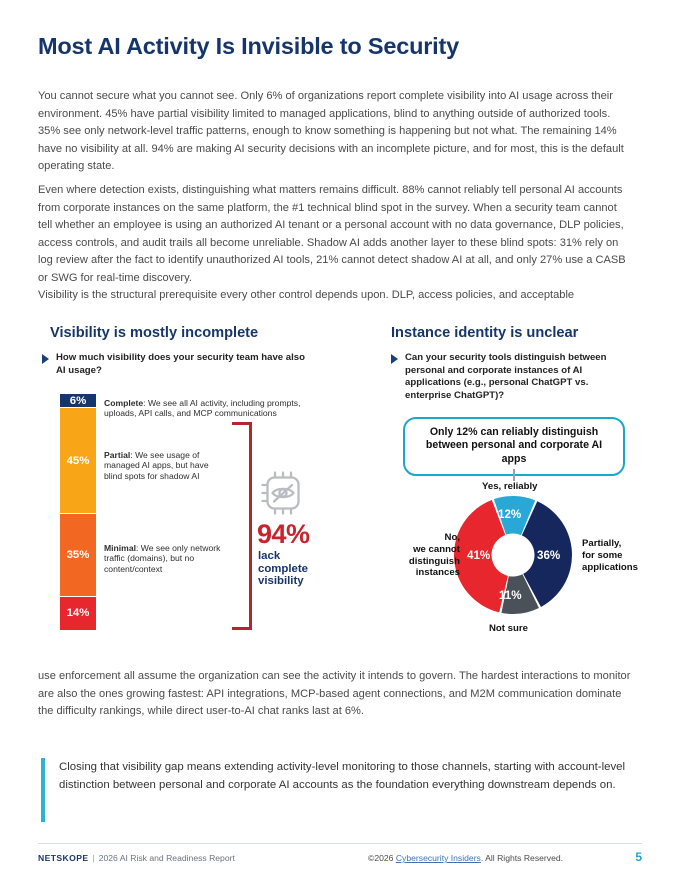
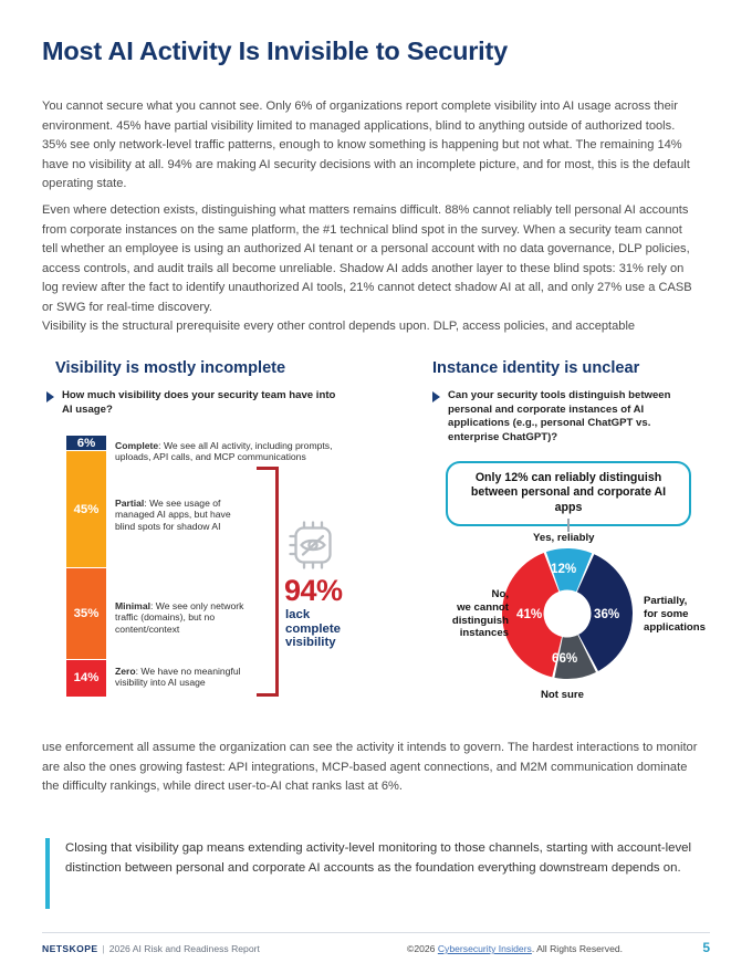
  Most AI Activity Is Invisible to Security
  You cannot secure what you cannot see. Only 6% of organizations report complete visibility into AI usage across their environment. 45% have partial visibility limited to managed applications, blind to anything outside of authorized tools. 35% see only network-level traffic patterns, enough to know something is happening but not what. The remaining 14% have no visibility at all. 94% are making AI security decisions with an incomplete picture, and for most, this is the default operating state.
  Even where detection exists, distinguishing what matters remains difficult. 88% cannot reliably tell personal AI accounts from corporate instances on the same platform, the #1 technical blind spot in the survey. When a security team cannot tell whether an employee is using an authorized AI tenant or a personal account with no data governance, DLP policies, access controls, and audit trails all become unreliable. Shadow AI adds another layer to these blind spots: 31% rely on log review after the fact to identify unauthorized AI tools, 21% cannot detect shadow AI at all, and only 27% use a CASB or SWG for real-time discovery.
  Visibility is the structural prerequisite every other control depends upon. DLP, access policies, and acceptable
  use enforcement all assume the organization can see the activity it intends to govern. The hardest interactions to monitor are also the ones growing fastest: API integrations, MCP-based agent connections, and M2M communication dominate the difficulty rankings, while direct user-to-AI chat ranks last at 6%.
  Visibility is mostly incomplete
- How much visibility does your security team have also AI usage?
+ How much visibility does your security team have into AI usage?
  6%
  45%
  35%
  14%
  Complete: We see all AI activity, including prompts, uploads, API calls, and MCP communications
  Partial: We see usage of managed AI apps, but have blind spots for shadow AI
  Minimal: We see only network traffic (domains), but no content/context
+ Zero: We have no meaningful visibility into AI usage
  94%
  lack
  complete
  visibility
  Instance identity is unclear
  Can your security tools distinguish between personal and corporate instances of AI applications (e.g., personal ChatGPT vs. enterprise ChatGPT)?
  Only 12% can reliably distinguish between personal and corporate AI apps
  12%
  36%
- 11%
+ 66%
  41%
  Yes, reliably
  Partially,
  for some
  applications
  Not sure
  No,
  we cannot
  distinguish
  instances
  Closing that visibility gap means extending activity-level monitoring to those channels, starting with account-level distinction between personal and corporate AI accounts as the foundation everything downstream depends on.
  NETSKOPE | 2026 AI Risk and Readiness Report
  ©2026 Cybersecurity Insiders. All Rights Reserved.
  5
